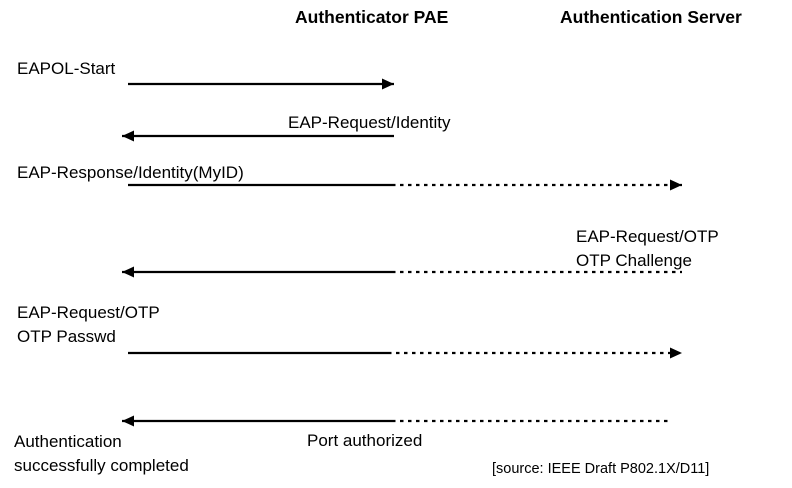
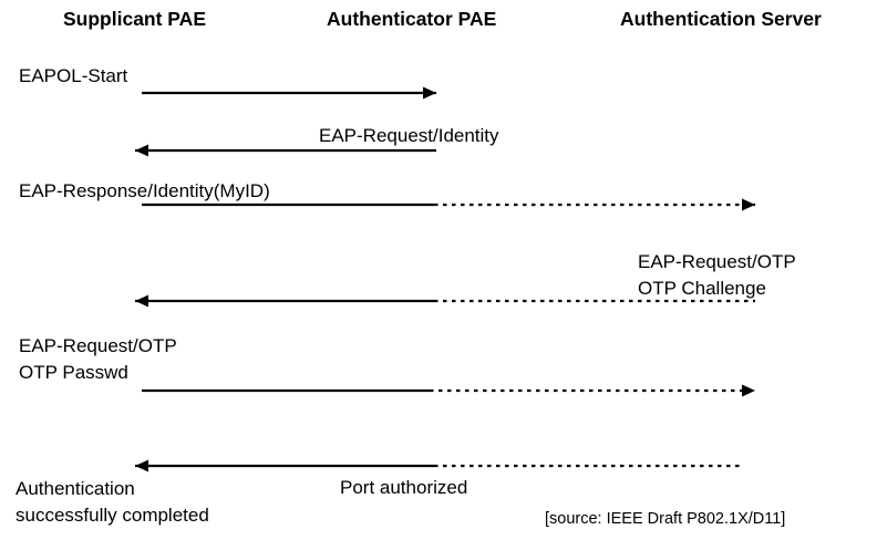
+ Supplicant PAE
  Authenticator PAE
  Authentication Server
  EAPOL-Start
  EAP-Request/Identity
  EAP-Response/Identity(MyID)
  EAP-Request/OTP
  OTP Challenge
  EAP-Request/OTP
  OTP Passwd
  Port authorized
  Authentication
  successfully completed
  [source: IEEE Draft P802.1X/D11]
